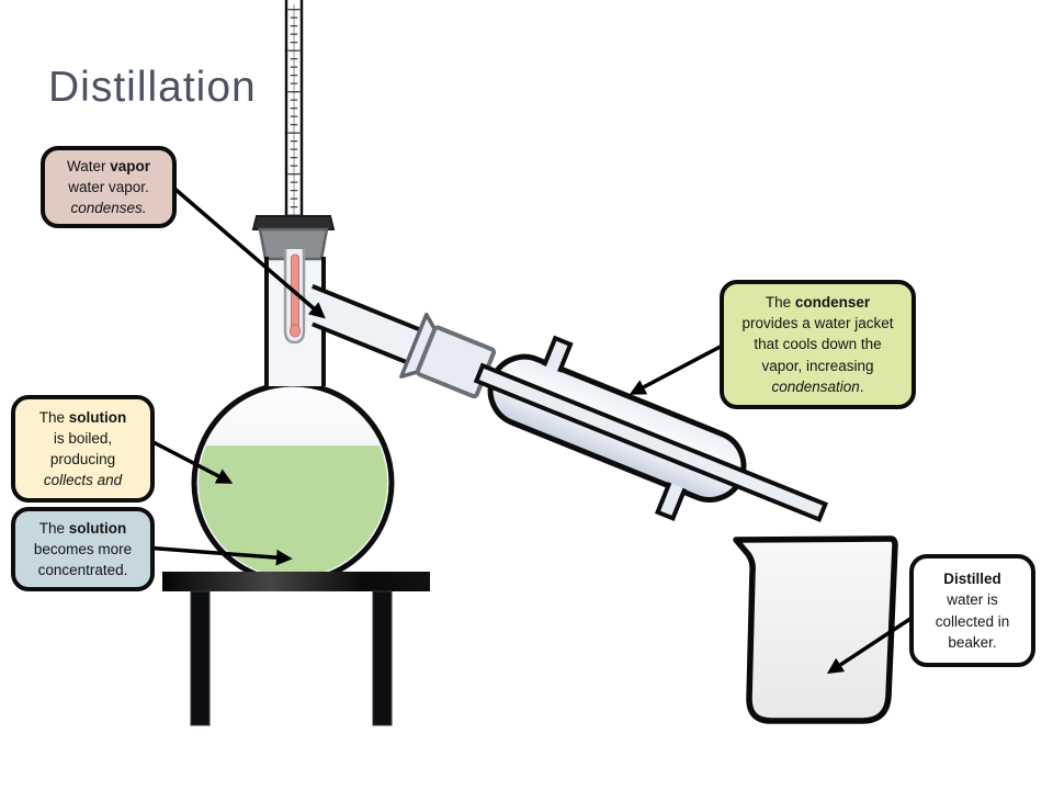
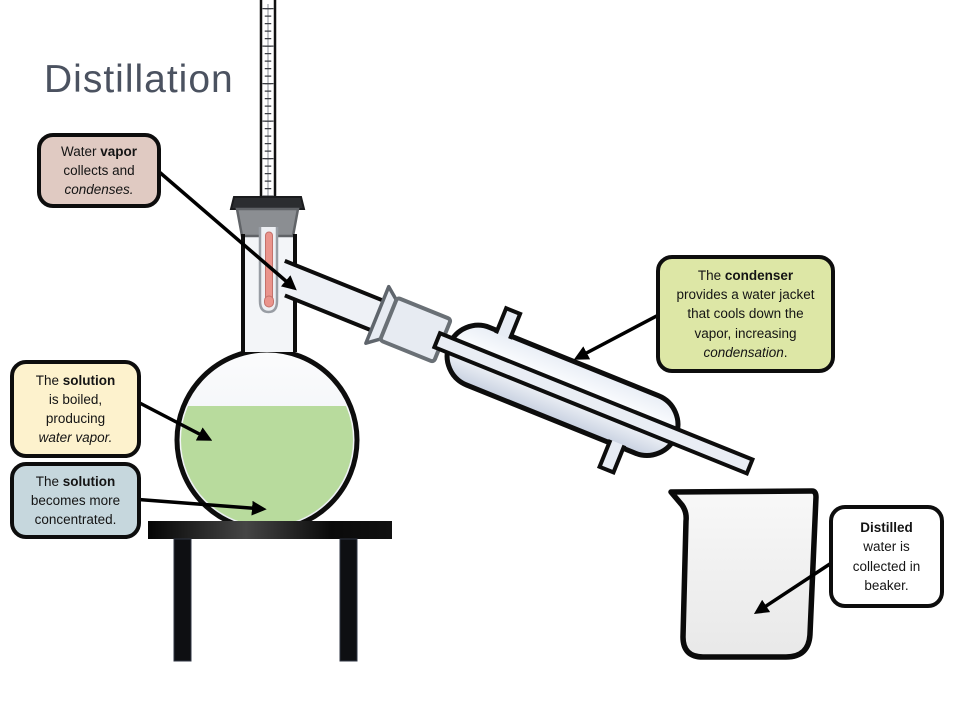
  Distillation
  Water vapor
- water vapor.
+ collects and
  condenses.
  The solution
  is boiled,
  producing
- collects and
+ water vapor.
  The solution
  becomes more
  concentrated.
  The condenser
  provides a water jacket
  that cools down the
  vapor, increasing
  condensation.
  Distilled
  water is
  collected in
  beaker.
